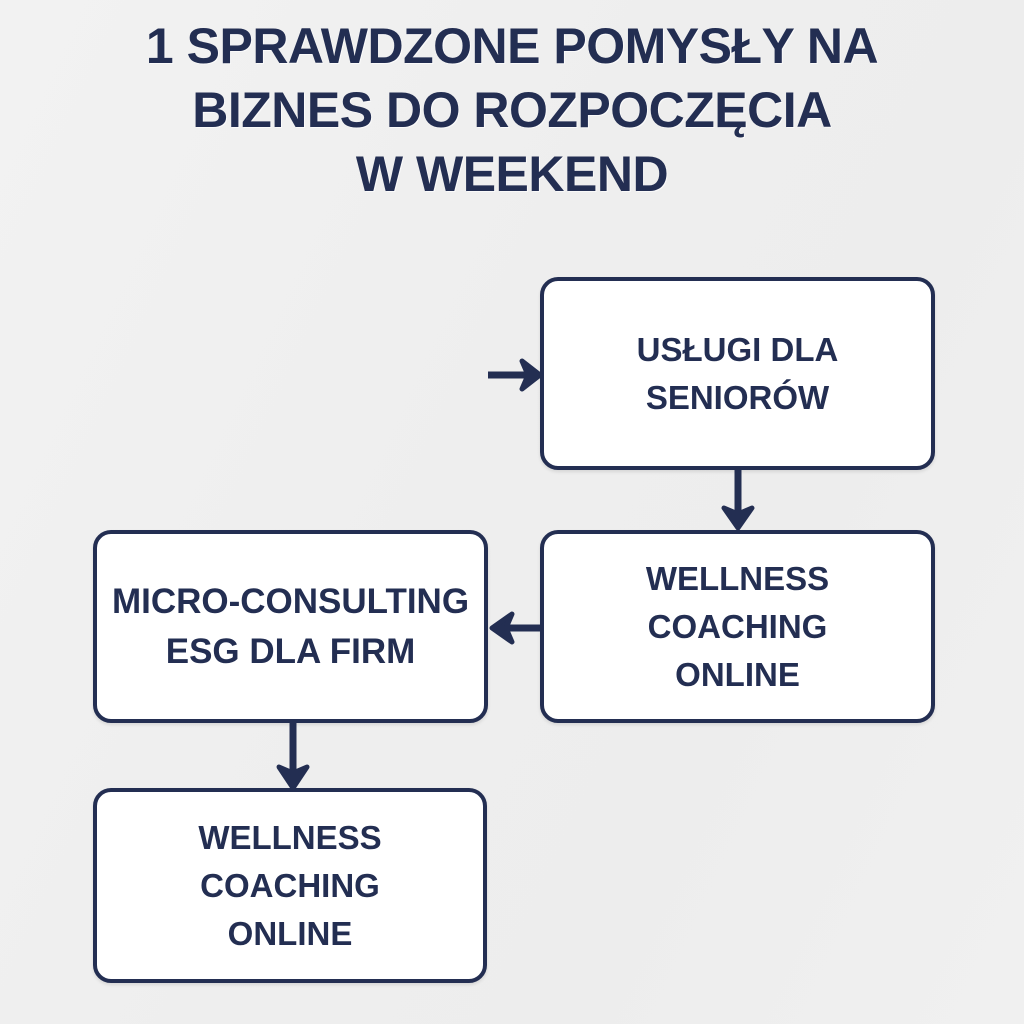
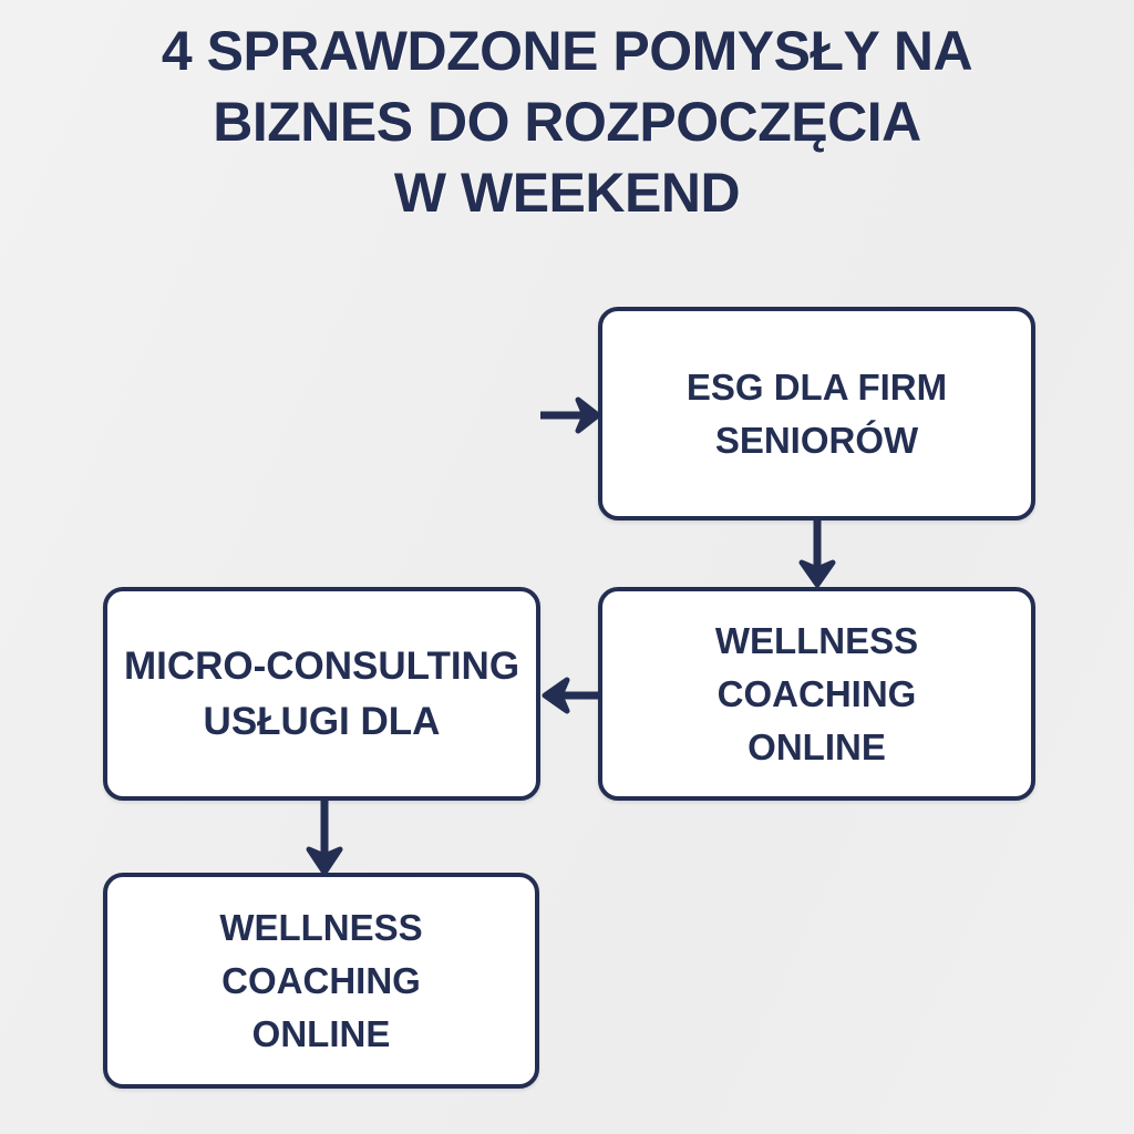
- 1 SPRAWDZONE POMYSŁY NA
+ 4 SPRAWDZONE POMYSŁY NA
  BIZNES DO ROZPOCZĘCIA
  W WEEKEND
- USŁUGI DLA
+ ESG DLA FIRM
  SENIORÓW
  MICRO-CONSULTING
- ESG DLA FIRM
+ USŁUGI DLA
  WELLNESS
  COACHING
  ONLINE
  WELLNESS
  COACHING
  ONLINE
